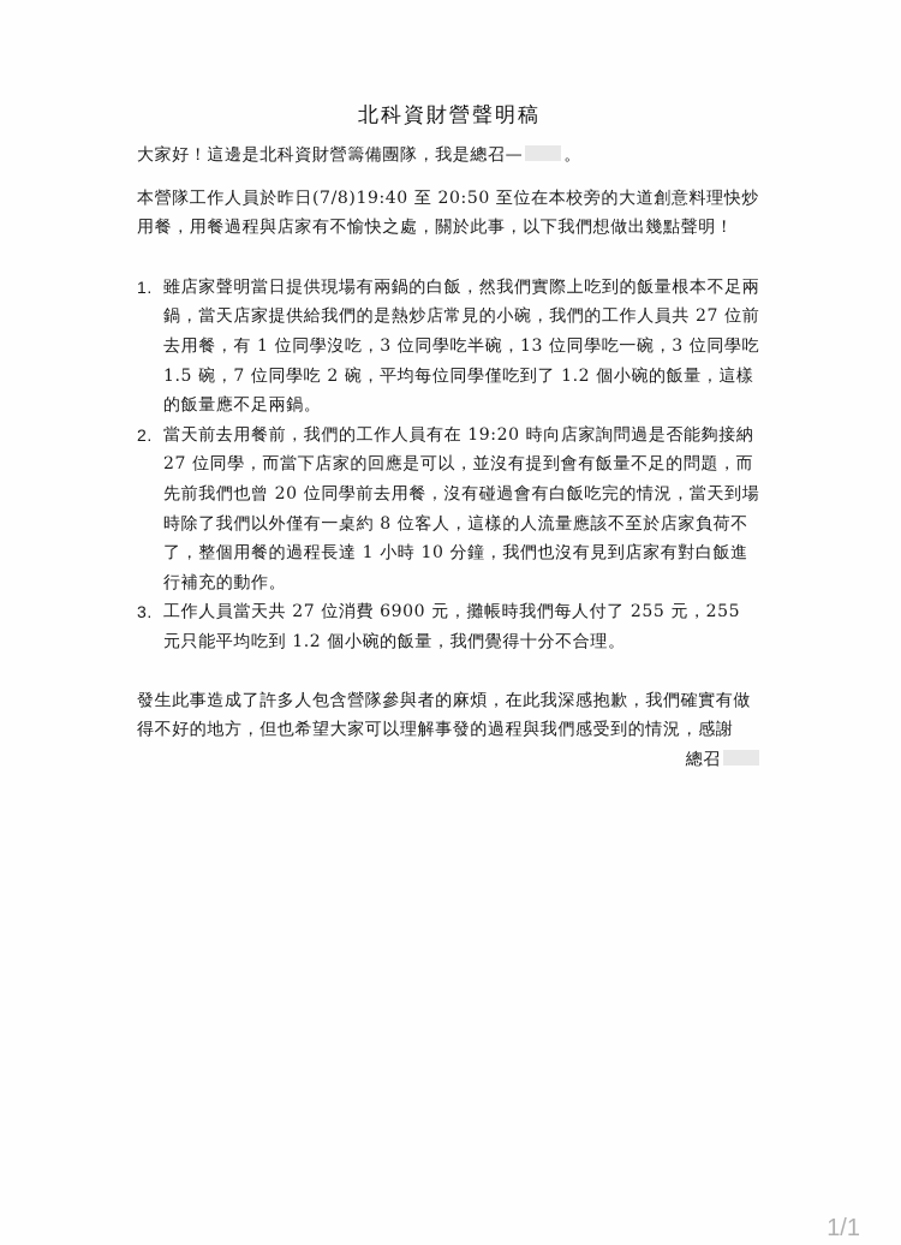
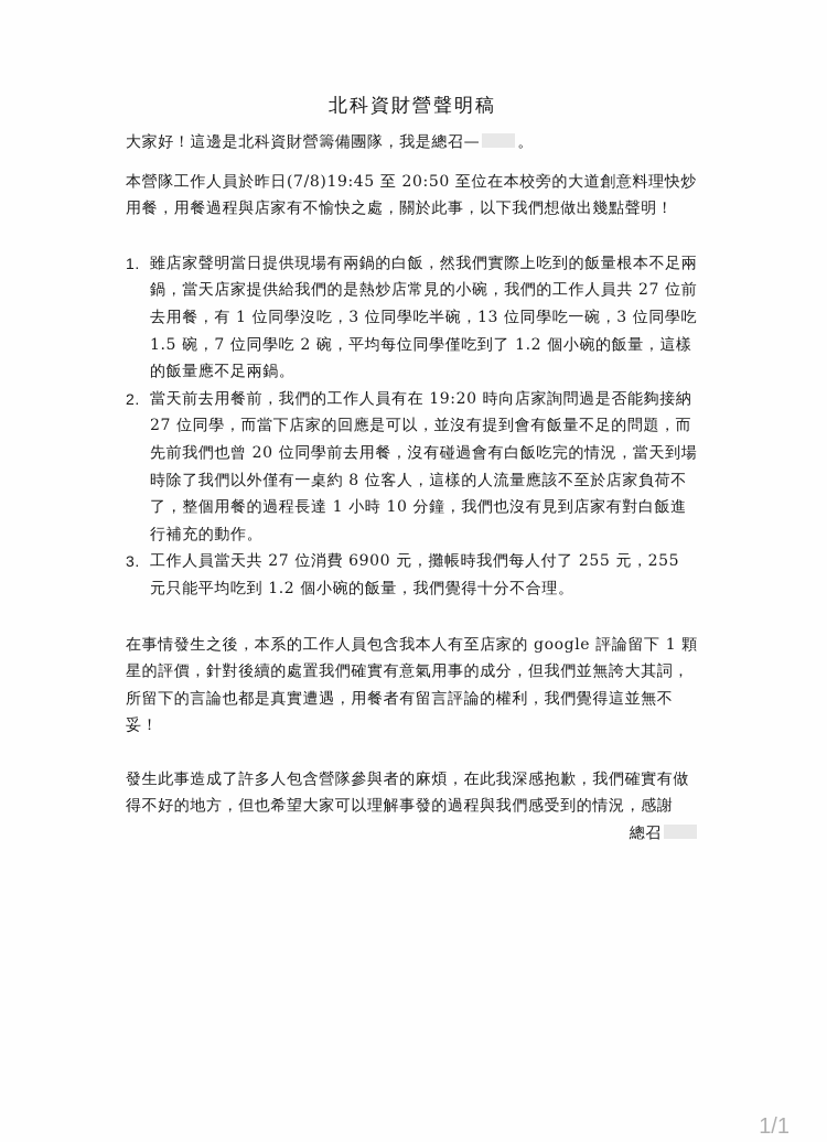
  北科資財營聲明稿
  大家好！這邊是北科資財營籌備團隊，我是總召— 。
- 本營隊工作人員於昨日(7/8)19:40 至 20:50 至位在本校旁的大道創意料理快炒用餐，用餐過程與店家有不愉快之處，關於此事，以下我們想做出幾點聲明！
+ 本營隊工作人員於昨日(7/8)19:45 至 20:50 至位在本校旁的大道創意料理快炒用餐，用餐過程與店家有不愉快之處，關於此事，以下我們想做出幾點聲明！
  1.
  雖店家聲明當日提供現場有兩鍋的白飯，然我們實際上吃到的飯量根本不足兩鍋，當天店家提供給我們的是熱炒店常見的小碗，我們的工作人員共 27 位前去用餐，有 1 位同學沒吃，3 位同學吃半碗，13 位同學吃一碗，3 位同學吃 1.5 碗，7 位同學吃 2 碗，平均每位同學僅吃到了 1.2 個小碗的飯量，這樣的飯量應不足兩鍋。
  2.
  當天前去用餐前，我們的工作人員有在 19:20 時向店家詢問過是否能夠接納 27 位同學，而當下店家的回應是可以，並沒有提到會有飯量不足的問題，而先前我們也曾 20 位同學前去用餐，沒有碰過會有白飯吃完的情況，當天到場時除了我們以外僅有一桌約 8 位客人，這樣的人流量應該不至於店家負荷不了，整個用餐的過程長達 1 小時 10 分鐘，我們也沒有見到店家有對白飯進行補充的動作。
  3.
  工作人員當天共 27 位消費 6900 元，攤帳時我們每人付了 255 元，255 元只能平均吃到 1.2 個小碗的飯量，我們覺得十分不合理。
+ 在事情發生之後，本系的工作人員包含我本人有至店家的 google 評論留下 1 顆星的評價，針對後續的處置我們確實有意氣用事的成分，但我們並無誇大其詞，所留下的言論也都是真實遭遇，用餐者有留言評論的權利，我們覺得這並無不妥！
  發生此事造成了許多人包含營隊參與者的麻煩，在此我深感抱歉，我們確實有做得不好的地方，但也希望大家可以理解事發的過程與我們感受到的情況，感謝
  總召
  1/1
